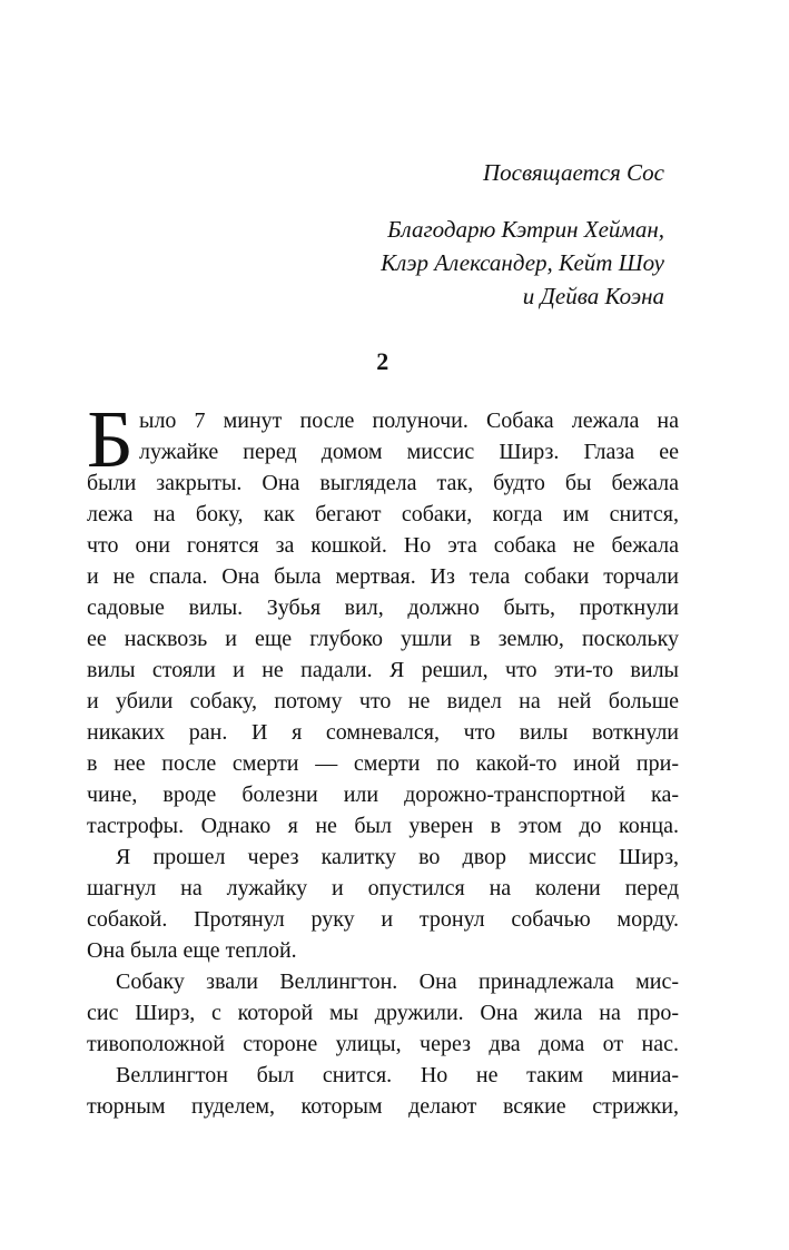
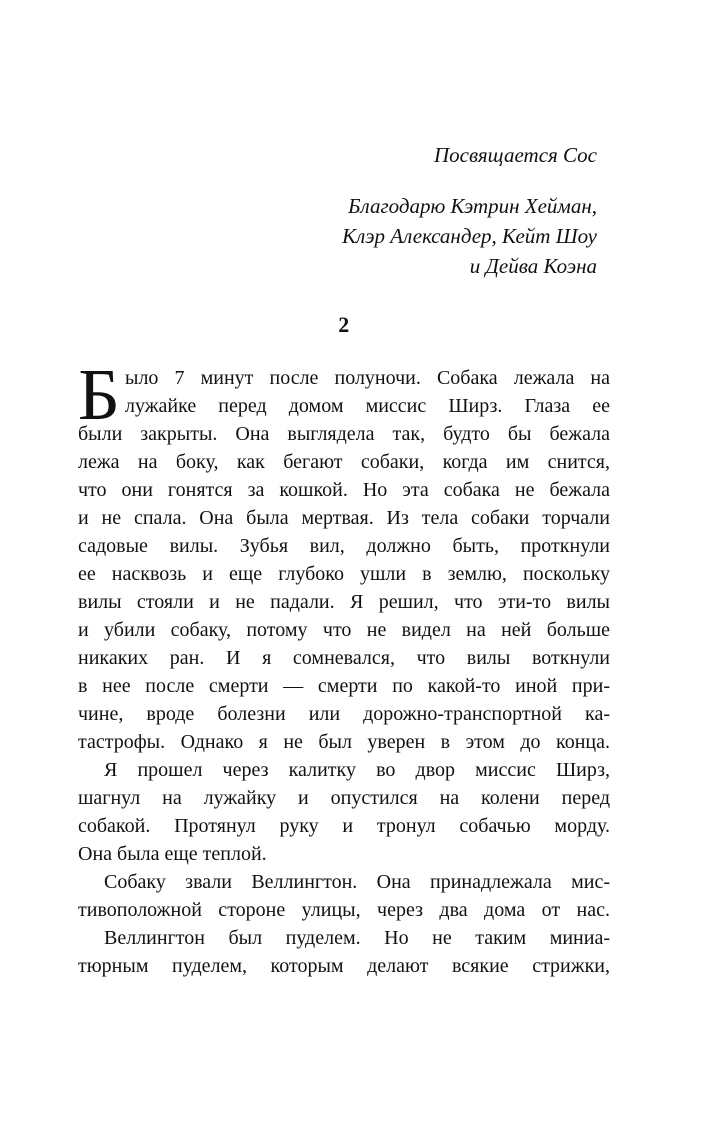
  Посвящается Сос
  Благодарю Кэтрин Хейман,
  Клэр Александер, Кейт Шоу
  и Дейва Коэна
  2
  Б
  ыло 7 минут после полуночи. Собака лежала на
  лужайке перед домом миссис Ширз. Глаза ее
  были закрыты. Она выглядела так, будто бы бежала
  лежа на боку, как бегают собаки, когда им снится,
  что они гонятся за кошкой. Но эта собака не бежала
  и не спала. Она была мертвая. Из тела собаки торчали
  садовые вилы. Зубья вил, должно быть, проткнули
  ее насквозь и еще глубоко ушли в землю, поскольку
  вилы стояли и не падали. Я решил, что эти-то вилы
  и убили собаку, потому что не видел на ней больше
  никаких ран. И я сомневался, что вилы воткнули
  в нее после смерти — смерти по какой-то иной при-
  чине, вроде болезни или дорожно-транспортной ка-
  тастрофы. Однако я не был уверен в этом до конца.
  Я прошел через калитку во двор миссис Ширз,
  шагнул на лужайку и опустился на колени перед
  собакой. Протянул руку и тронул собачью морду.
  Она была еще теплой.
  Собаку звали Веллингтон. Она принадлежала мис-
- сис Ширз, с которой мы дружили. Она жила на про-
  тивоположной стороне улицы, через два дома от нас.
- Веллингтон был снится. Но не таким миниа-
+ Веллингтон был пуделем. Но не таким миниа-
  тюрным пуделем, которым делают всякие стрижки,
